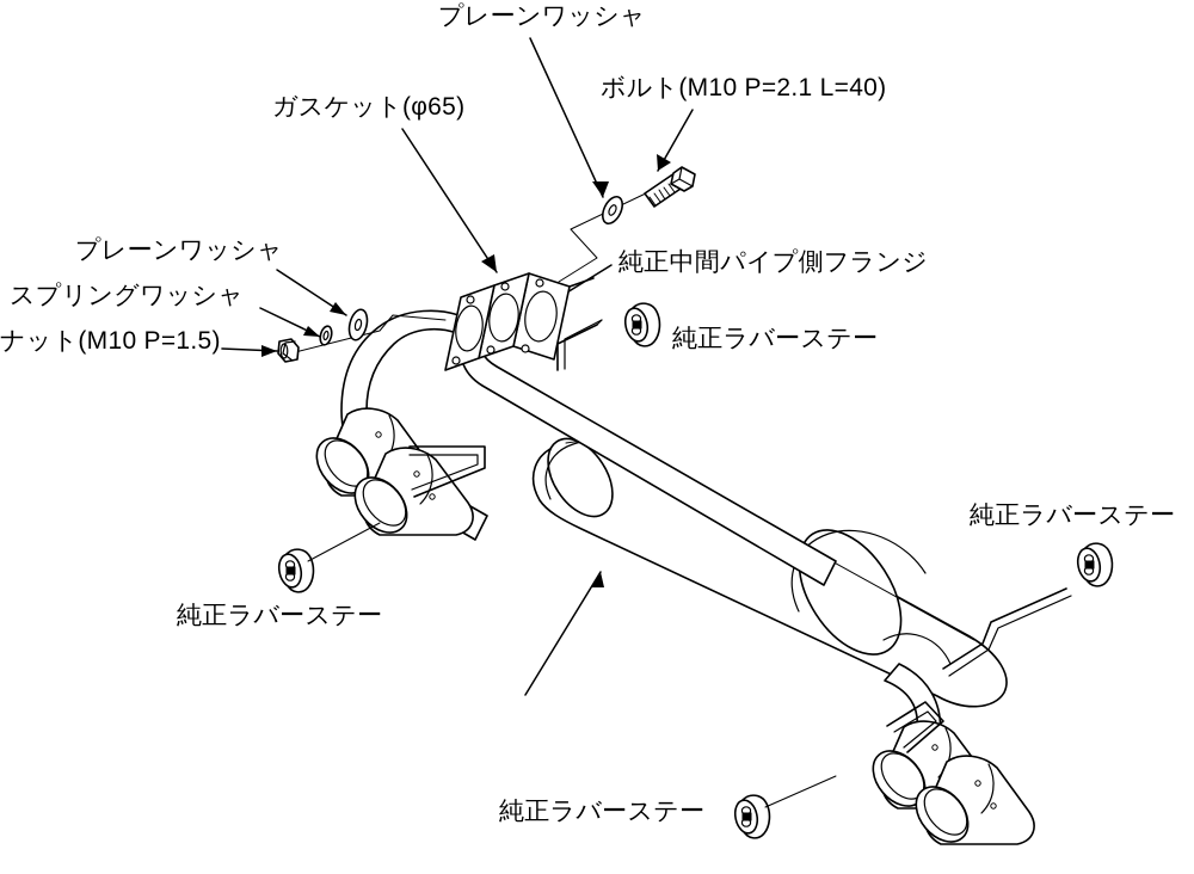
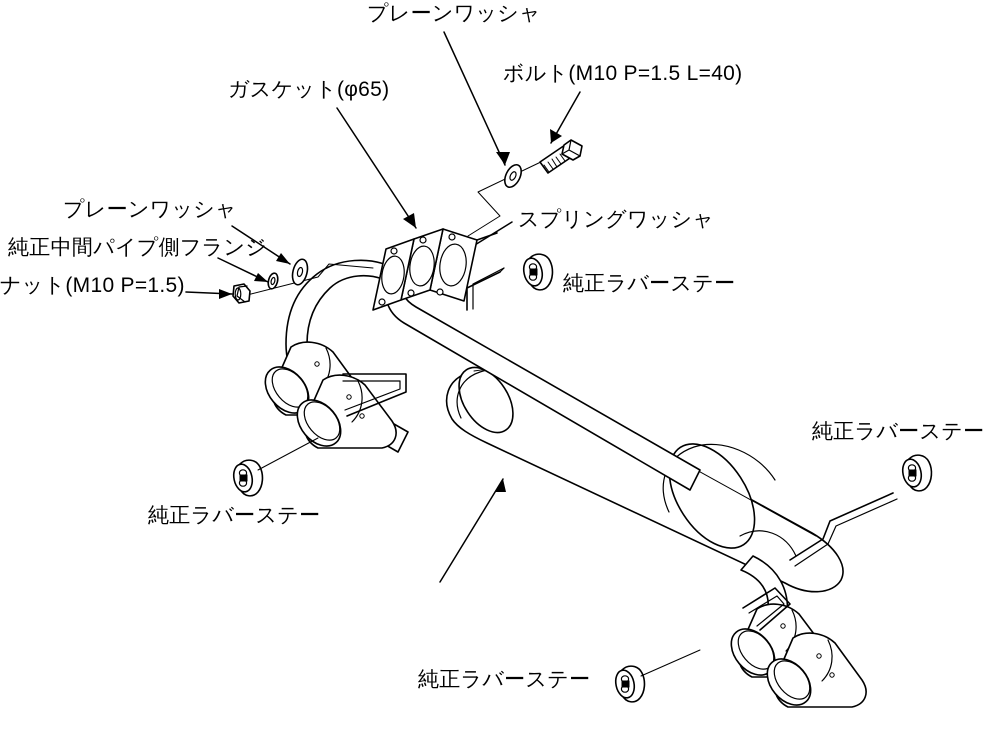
  プレーンワッシャ
- ボルト(M10 P=2.1 L=40)
+ ボルト(M10 P=1.5 L=40)
  ガスケット(φ65)
  プレーンワッシャ
- スプリングワッシャ
+ 純正中間パイプ側フランジ
  ナット(M10 P=1.5)
- 純正中間パイプ側フランジ
+ スプリングワッシャ
  純正ラバーステー
  純正ラバーステー
  純正ラバーステー
  純正ラバーステー
